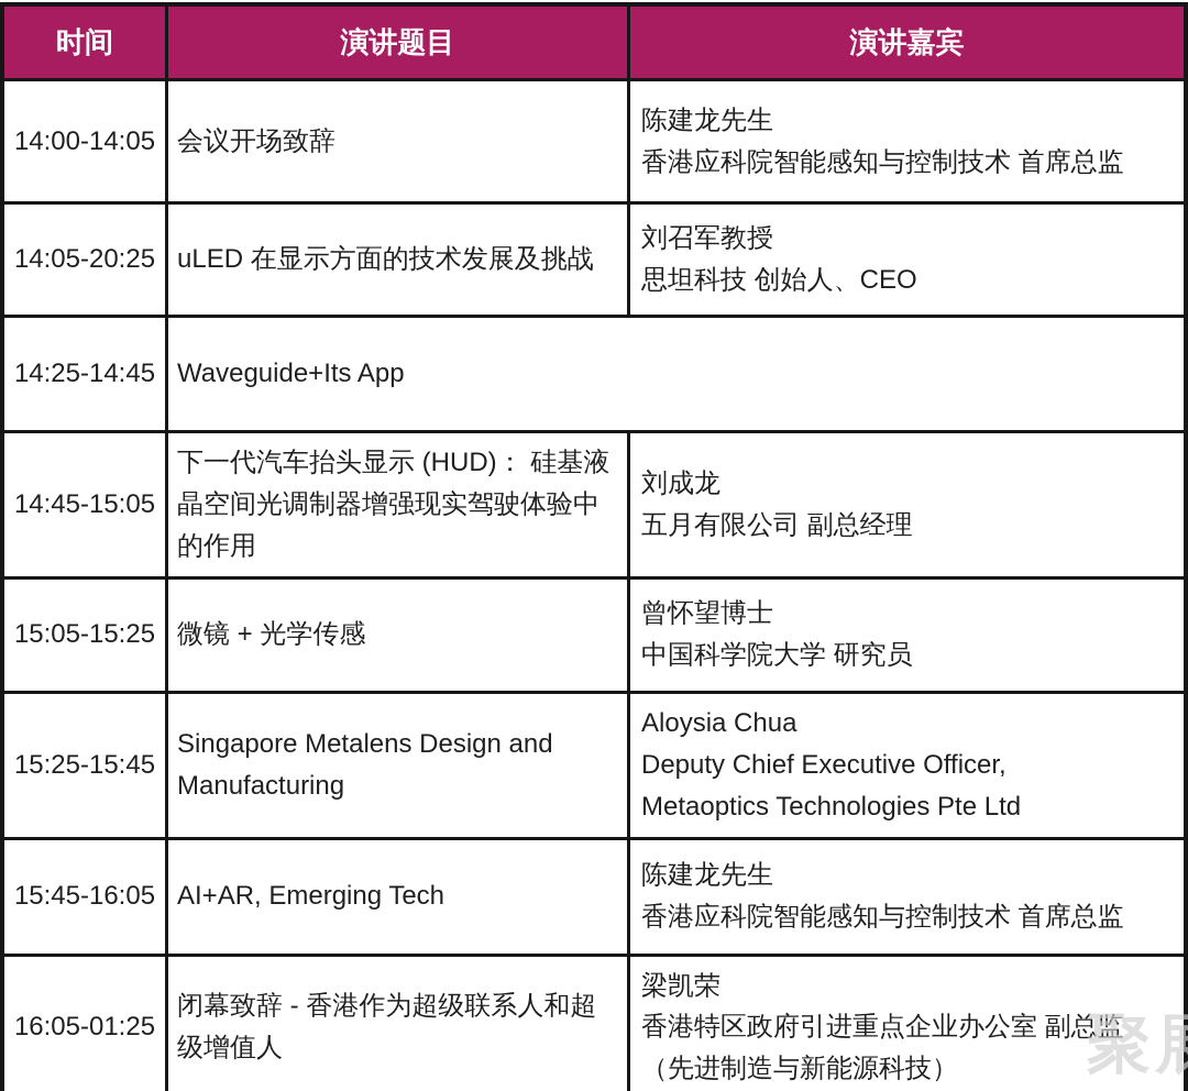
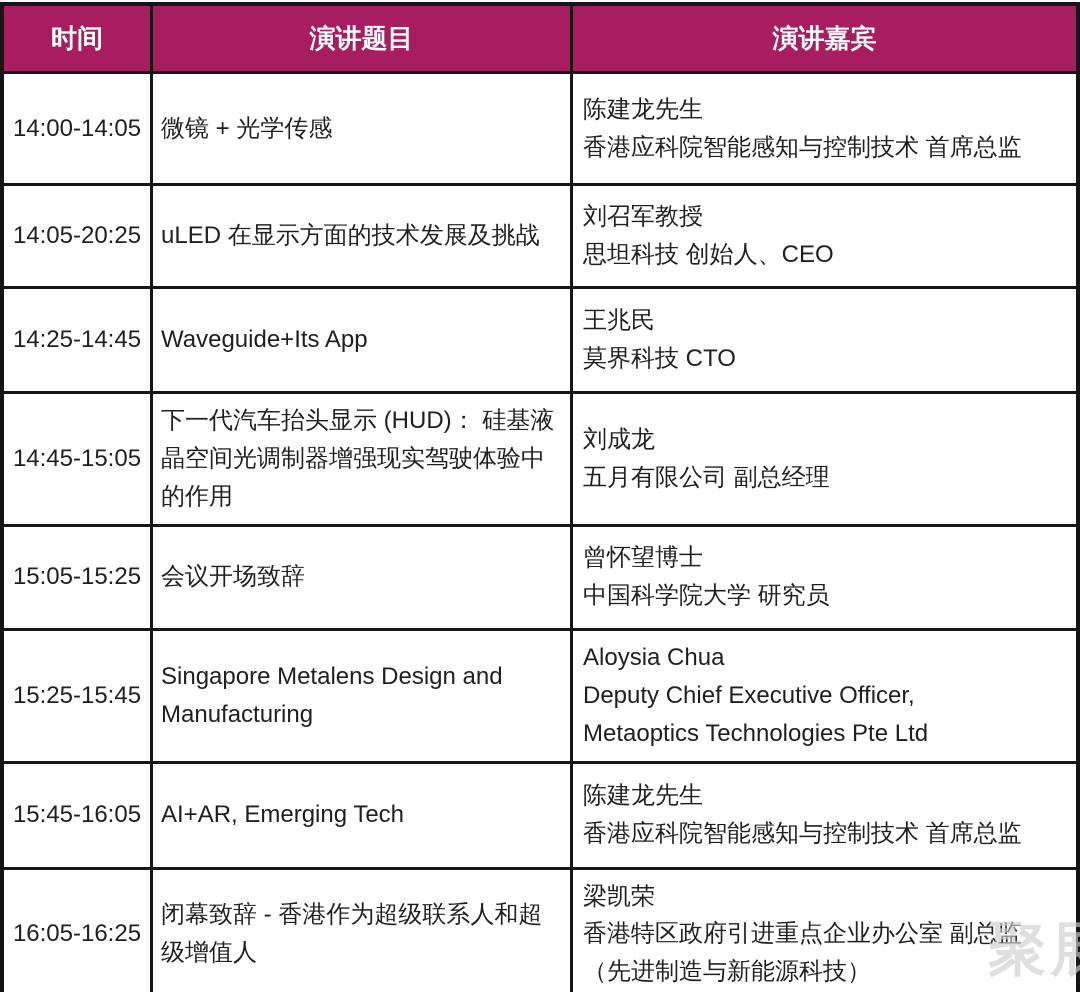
  时间
  演讲题目
  演讲嘉宾
  14:00-14:05
- 会议开场致辞
+ 微镜 + 光学传感
  陈建龙先生
  香港应科院智能感知与控制技术 首席总监
  14:05-20:25
  uLED 在显示方面的技术发展及挑战
  刘召军教授
  思坦科技 创始人、CEO
  14:25-14:45
  Waveguide+Its App
+ 王兆民
+ 莫界科技 CTO
  14:45-15:05
  下一代汽车抬头显示 (HUD)： 硅基液晶空间光调制器增强现实驾驶体验中的作用
  刘成龙
  五月有限公司 副总经理
  15:05-15:25
- 微镜 + 光学传感
+ 会议开场致辞
  曾怀望博士
  中国科学院大学 研究员
  15:25-15:45
  Singapore Metalens Design and Manufacturing
  Aloysia Chua
  Deputy Chief Executive Officer,
  Metaoptics Technologies Pte Ltd
  15:45-16:05
  AI+AR, Emerging Tech
  陈建龙先生
  香港应科院智能感知与控制技术 首席总监
- 16:05-01:25
+ 16:05-16:25
  闭幕致辞 - 香港作为超级联系人和超级增值人
  梁凯荣
  香港特区政府引进重点企业办公室 副总监（先进制造与新能源科技）
